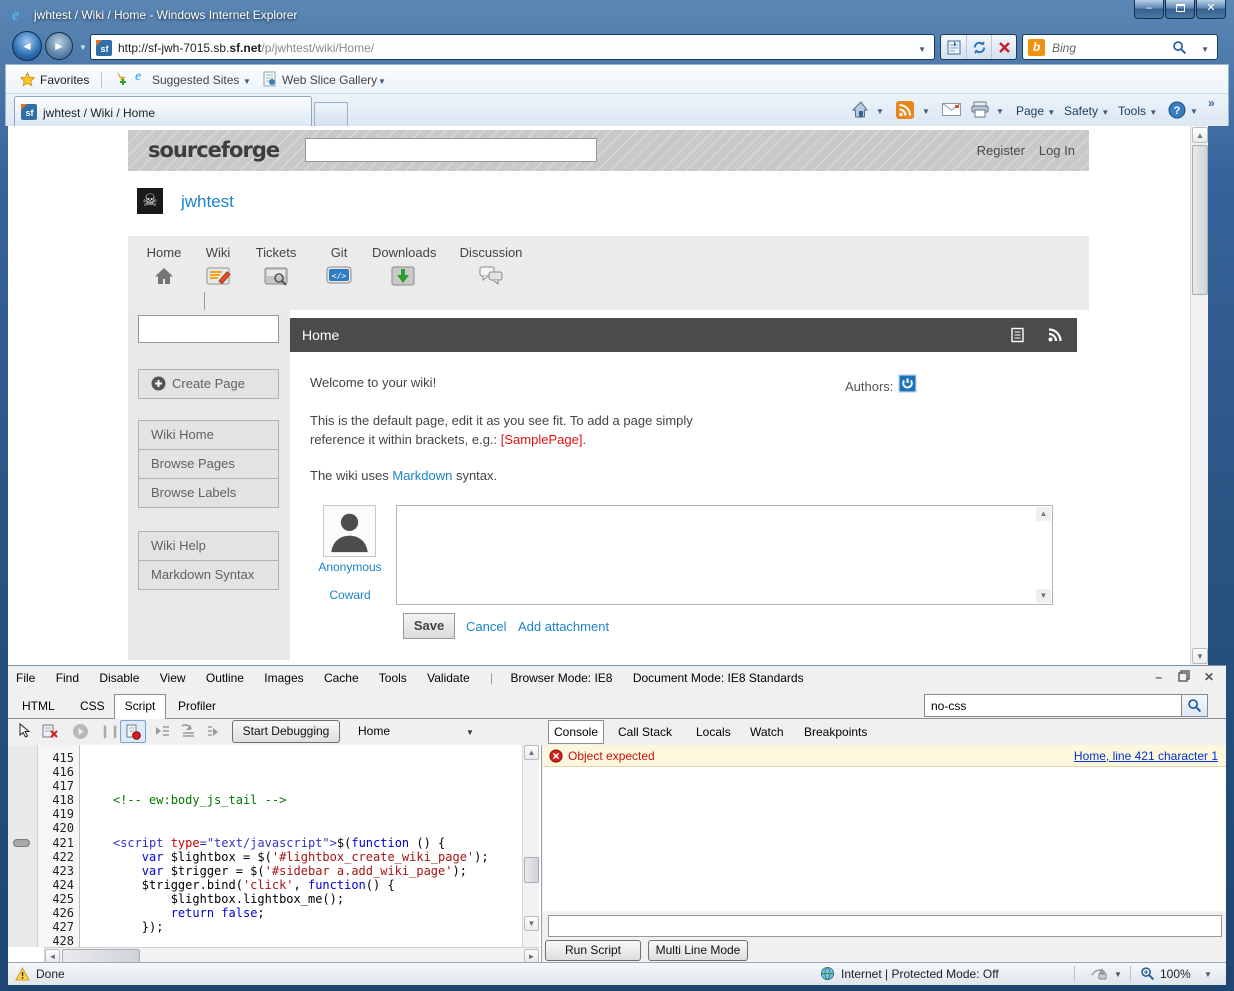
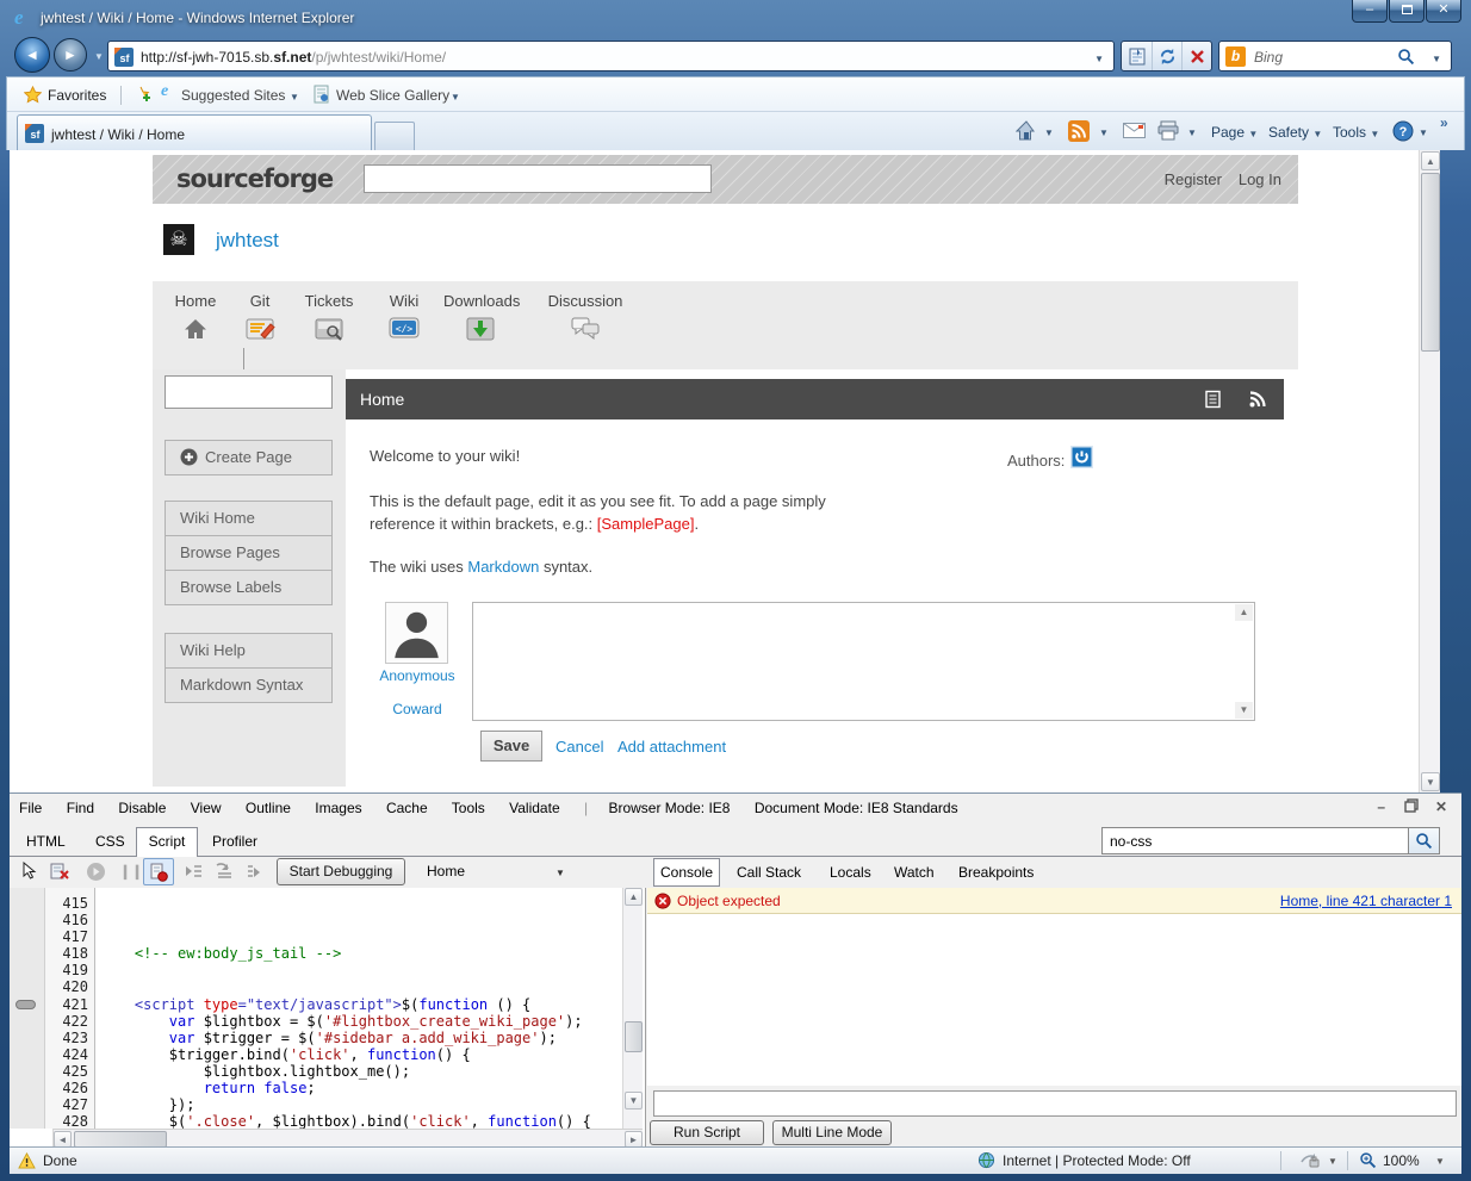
  e
  jwhtest / Wiki / Home - Windows Internet Explorer
  –
  ✕
  ◄
  ►
  ▼
  sf
  http://sf-jwh-7015.sb.sf.net/p/jwhtest/wiki/Home/
  ▼
  b
  Bing
  ▼
  Favorites
  e
  Suggested Sites
  ▼
  Web Slice Gallery
  ▼
  sf
  jwhtest / Wiki / Home
  ▼
  ▼
  ▼
  Page ▼
  Safety ▼
  Tools ▼
  ?
  ▼
  »
  sourceforge
  Register
  Log In
  ☠
  jwhtest
  Home
- Wiki
+ Git
  Tickets
- Git
+ Wiki
  </>
  Downloads
  Discussion
  Create Page
  Wiki Home
  Browse Pages
  Browse Labels
  Wiki Help
  Markdown Syntax
  Home
  Welcome to your wiki!
  Authors:
  This is the default page, edit it as you see fit. To add a page simply
  reference it within brackets, e.g.: [SamplePage].
  The wiki uses Markdown syntax.
  Anonymous
  Coward
  ▲
  ▼
  Save
  Cancel
  Add attachment
  ▲
  ▼
  File Find Disable View Outline Images Cache Tools Validate | Browser Mode: IE8 Document Mode: IE8 Standards
  –
  ✕
  HTML
  CSS
  Script
  Profiler
  no-css
  ❙❙
  Start Debugging
  Home
  ▼
  Console
  Call Stack
  Locals
  Watch
  Breakpoints
  415
  416
  417
  418
  419
  420
  421
  422
  423
  424
  425
  426
  427
  428
  <!-- ew:body_js_tail -->
  <script type="text/javascript">$(function () {
  var $lightbox = $('#lightbox_create_wiki_page');
  var $trigger = $('#sidebar a.add_wiki_page');
  $trigger.bind('click', function() {
  $lightbox.lightbox_me();
  return false;
  });
+ $('.close', $lightbox).bind('click', function() {
  ▲
  ▼
  ◄
  ►
  Object expected
  Home, line 421 character 1
  Run Script
  Multi Line Mode
  Done
  Internet | Protected Mode: Off
  ▼
  100%
  ▼
